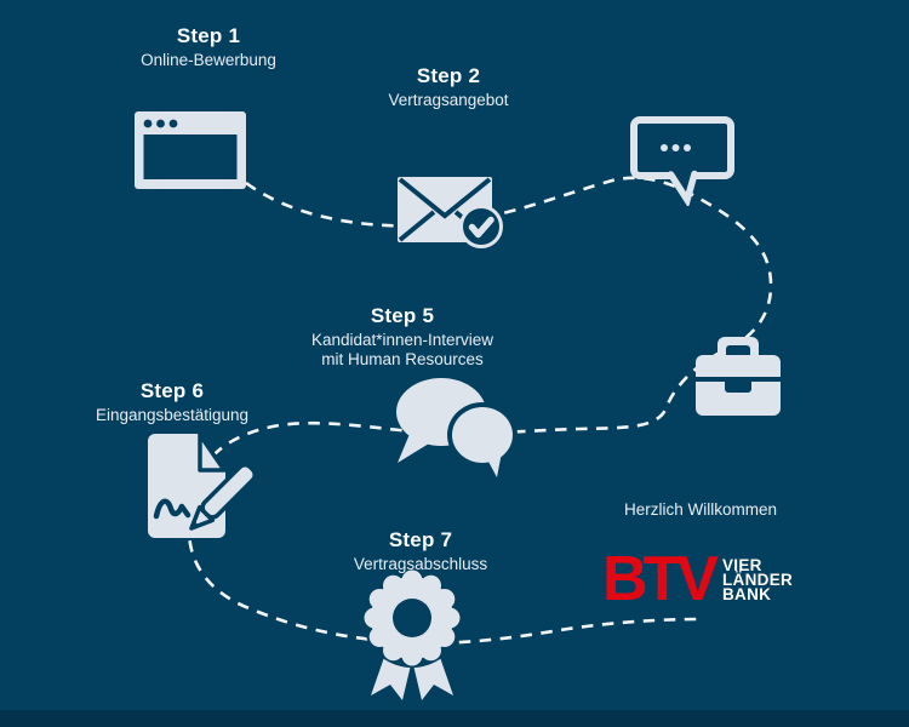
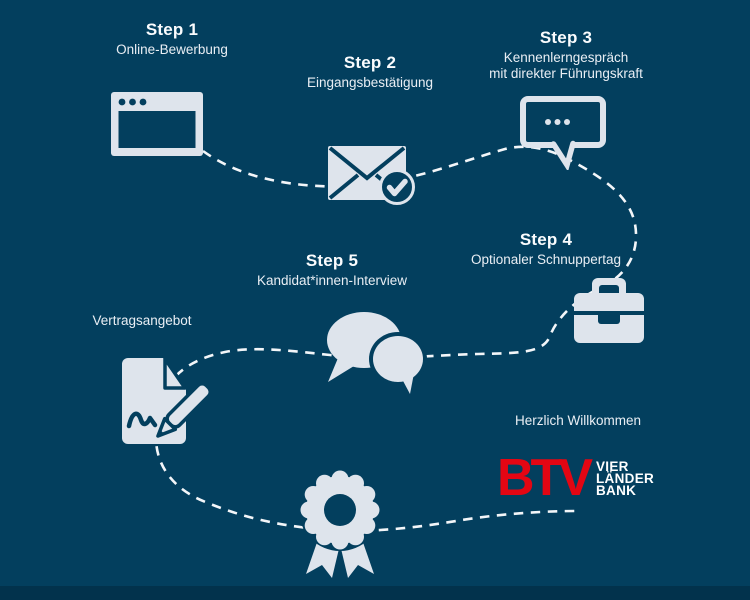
  BTV
  VIER
  LÄNDER
  BANK
  Step 1
  Online-Bewerbung
  Step 2
- Vertragsangebot
+ Eingangsbestätigung
+ Step 3
+ Kennenlerngespräch
+ mit direkter Führungskraft
+ Step 4
+ Optionaler Schnuppertag
  Step 5
  Kandidat*innen-Interview
- mit Human Resources
- Step 6
- Eingangsbestätigung
+ Vertragsangebot
- Step 7
- Vertragsabschluss
  Herzlich Willkommen
